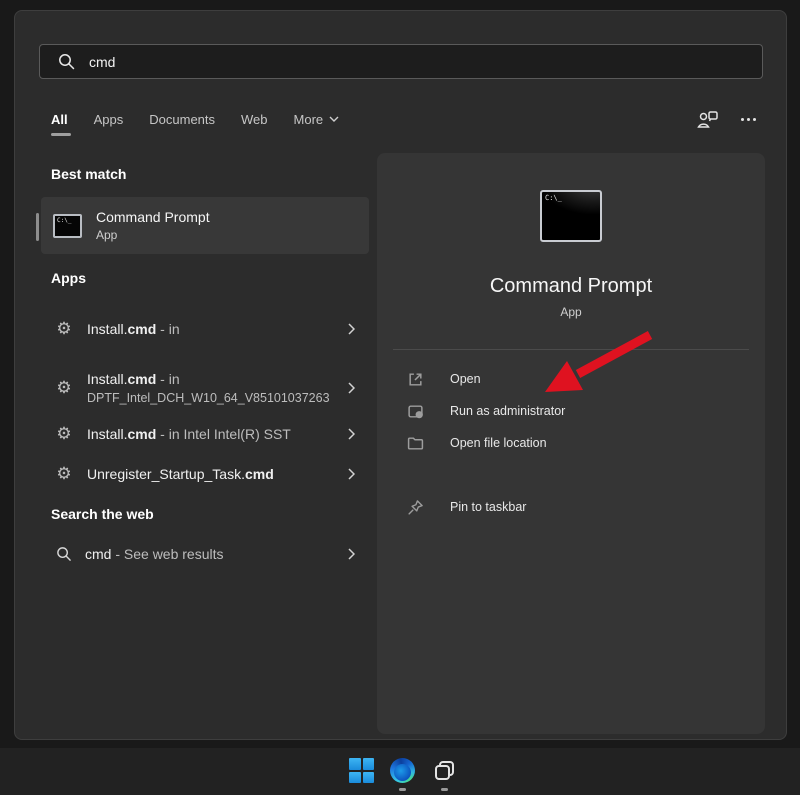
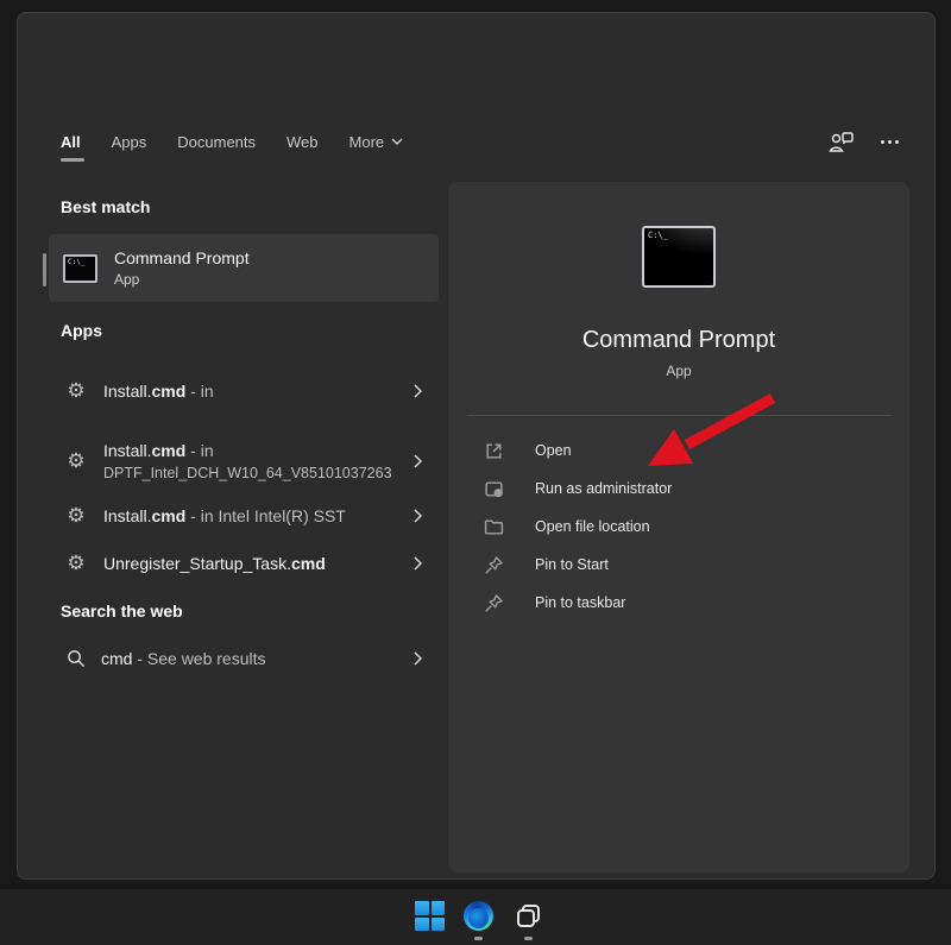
- cmd
  All
  Apps
  Documents
  Web
  More
  Best match
  Command Prompt
  App
  Apps
  ⚙
  Install.cmd - in
  ⚙
  Install.cmd - in
  DPTF_Intel_DCH_W10_64_V85101037263
  ⚙
  Install.cmd - in Intel Intel(R) SST
  ⚙
  Unregister_Startup_Task.cmd
  Search the web
  cmd - See web results
  C:\_
  Command Prompt
  App
  Open
  Run as administrator
  Open file location
+ Pin to Start
  Pin to taskbar
